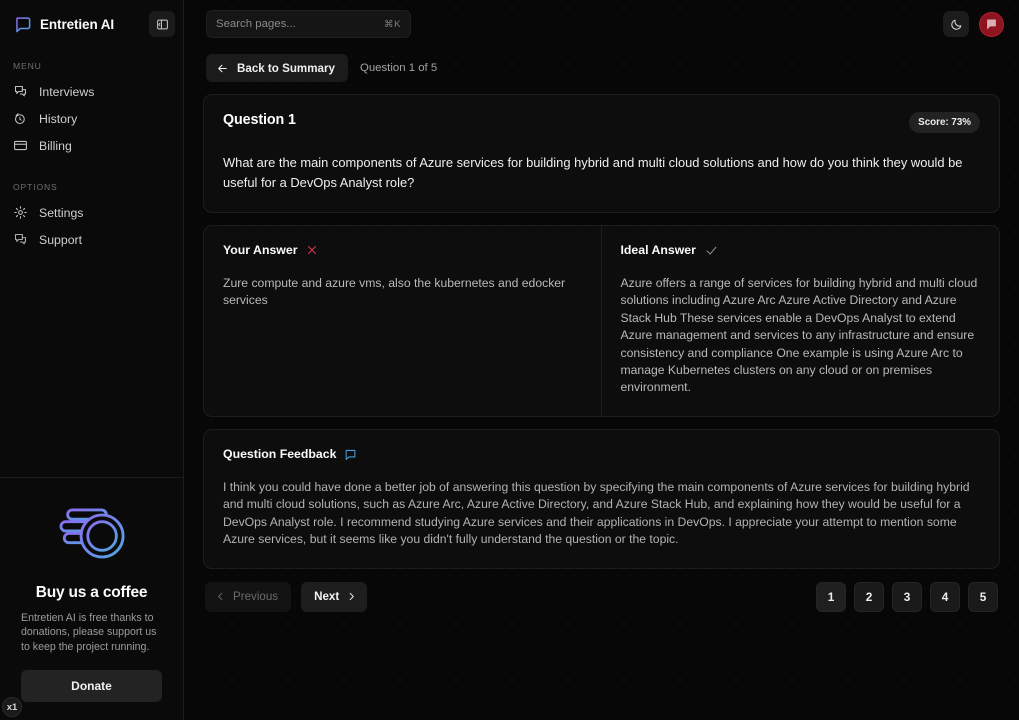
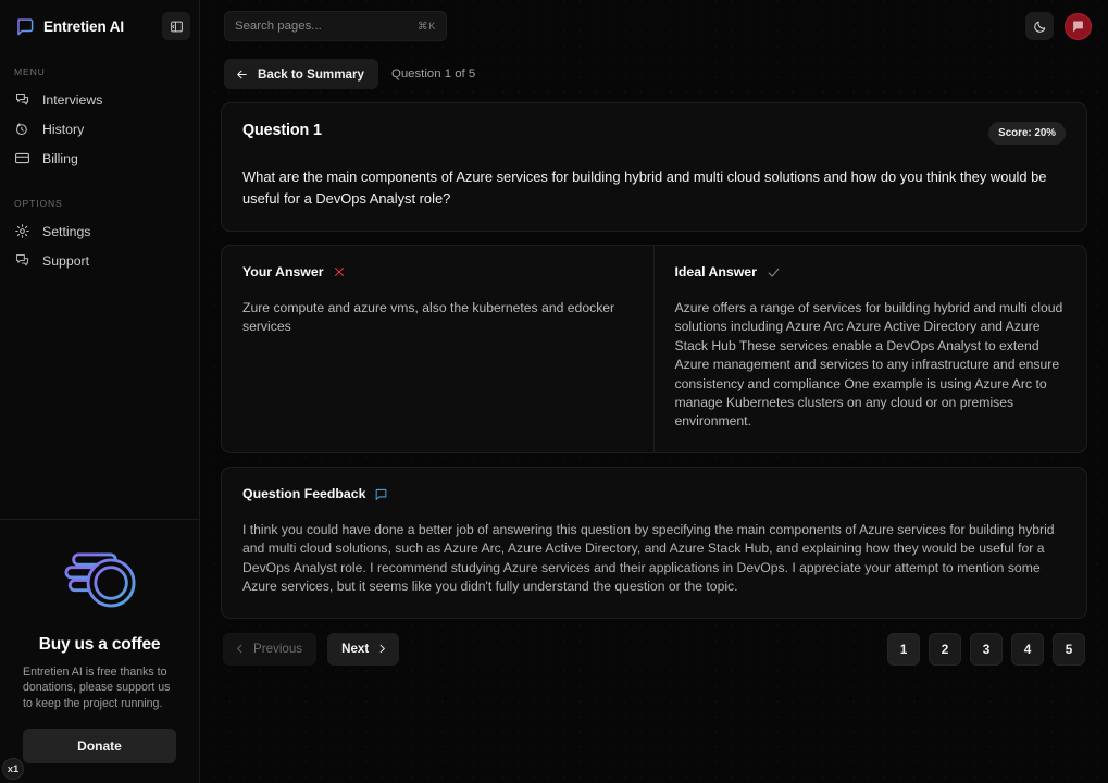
  Entretien AI
  MENU
  Interviews
  History
  Billing
  OPTIONS
  Settings
  Support
  Buy us a coffee
  Entretien AI is free thanks to donations, please support us to keep the project running.
  Donate
  x1
  Search pages...
  ⌘K
  Back to Summary
  Question 1 of 5
  Question 1
- Score: 73%
+ Score: 20%
  What are the main components of Azure services for building hybrid and multi cloud solutions and how do you think they would be useful for a DevOps Analyst role?
  Your Answer
  Zure compute and azure vms, also the kubernetes and edocker services
  Ideal Answer
  Azure offers a range of services for building hybrid and multi cloud solutions including Azure Arc Azure Active Directory and Azure Stack Hub These services enable a DevOps Analyst to extend Azure management and services to any infrastructure and ensure consistency and compliance One example is using Azure Arc to manage Kubernetes clusters on any cloud or on premises environment.
  Question Feedback
  I think you could have done a better job of answering this question by specifying the main components of Azure services for building hybrid and multi cloud solutions, such as Azure Arc, Azure Active Directory, and Azure Stack Hub, and explaining how they would be useful for a DevOps Analyst role. I recommend studying Azure services and their applications in DevOps. I appreciate your attempt to mention some Azure services, but it seems like you didn't fully understand the question or the topic.
  Previous
  Next
  1
  2
  3
  4
  5
